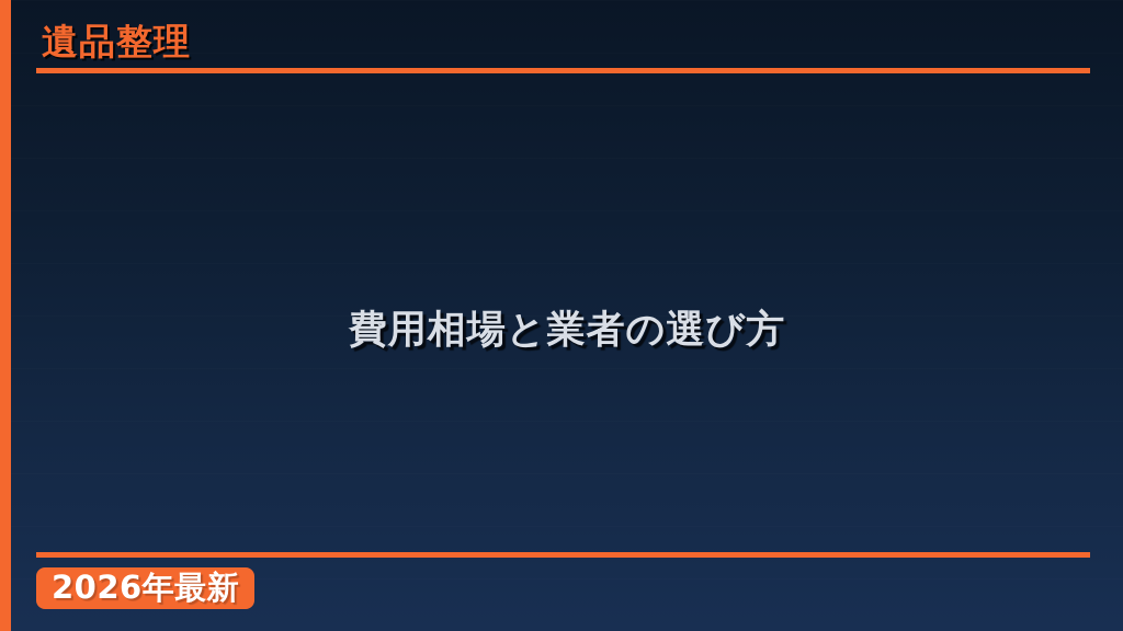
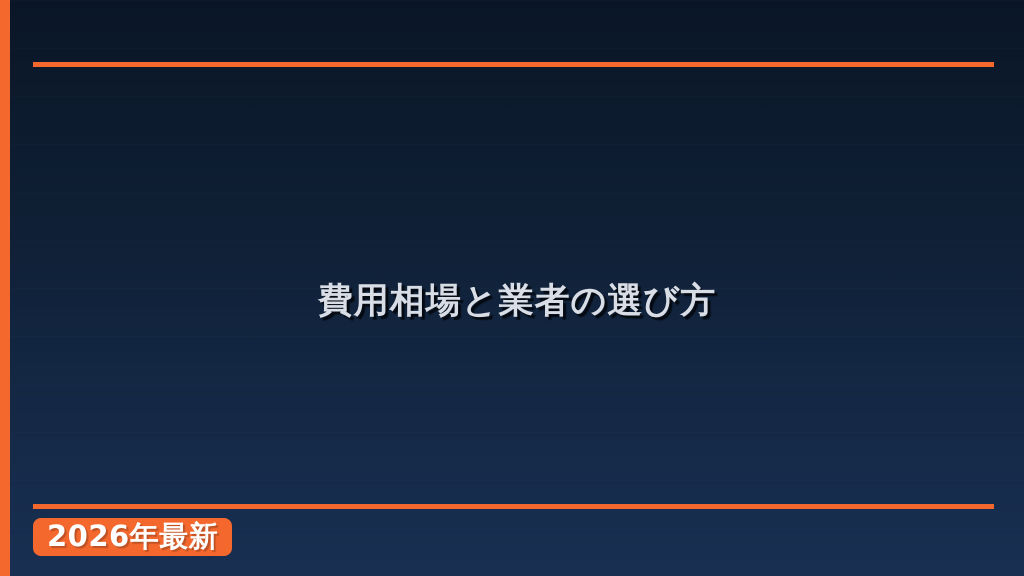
- 遺品整理
  費用相場と業者の選び方
  2026年最新
